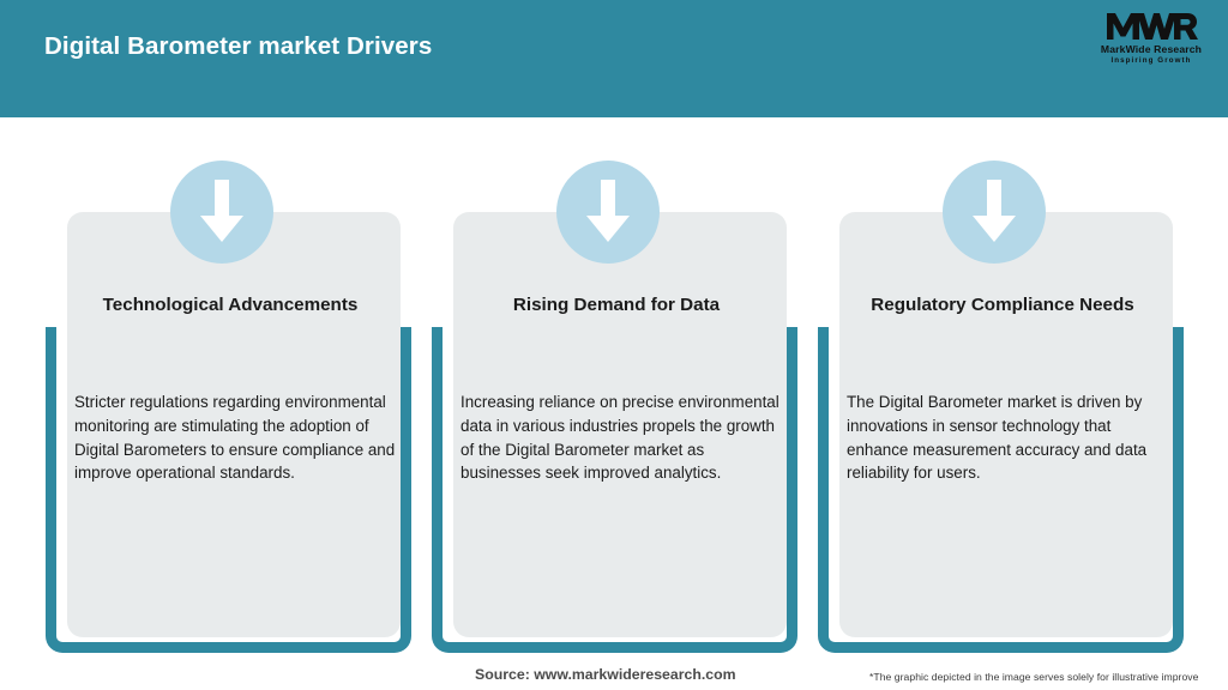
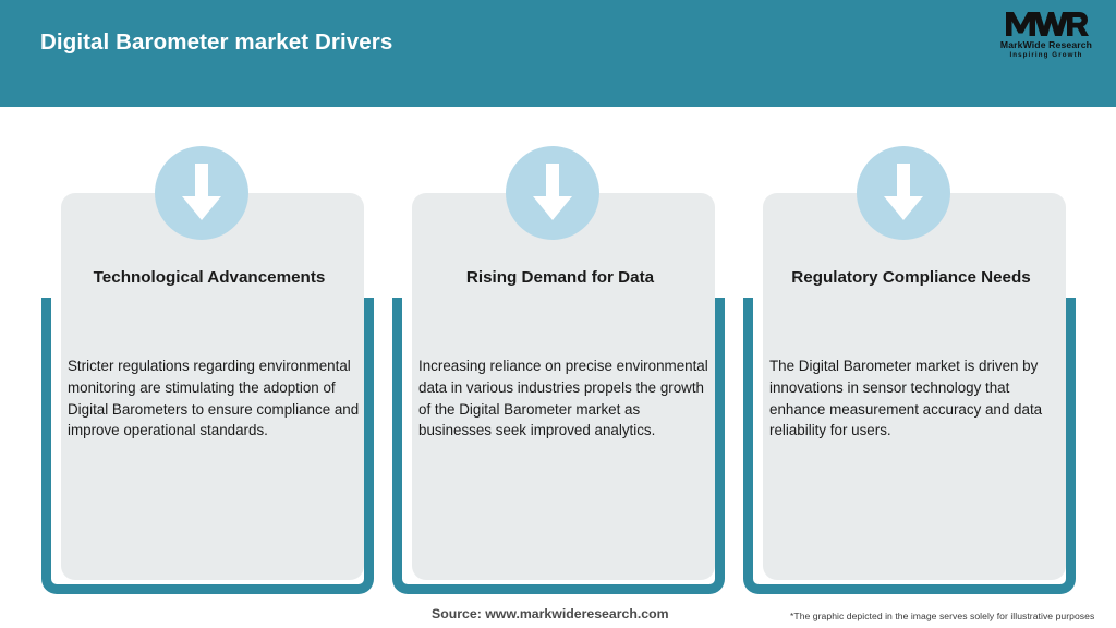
  Digital Barometer market Drivers
  MarkWide Research
  Technological Advancements
  Stricter regulations regarding environmental monitoring are stimulating the adoption of Digital Barometers to ensure compliance and improve operational standards.
  Rising Demand for Data
  Increasing reliance on precise environmental data in various industries propels the growth of the Digital Barometer market as businesses seek improved analytics.
  Regulatory Compliance Needs
  The Digital Barometer market is driven by innovations in sensor technology that enhance measurement accuracy and data reliability for users.
  Source: www.markwideresearch.com
- *The graphic depicted in the image serves solely for illustrative improve
+ *The graphic depicted in the image serves solely for illustrative purposes
